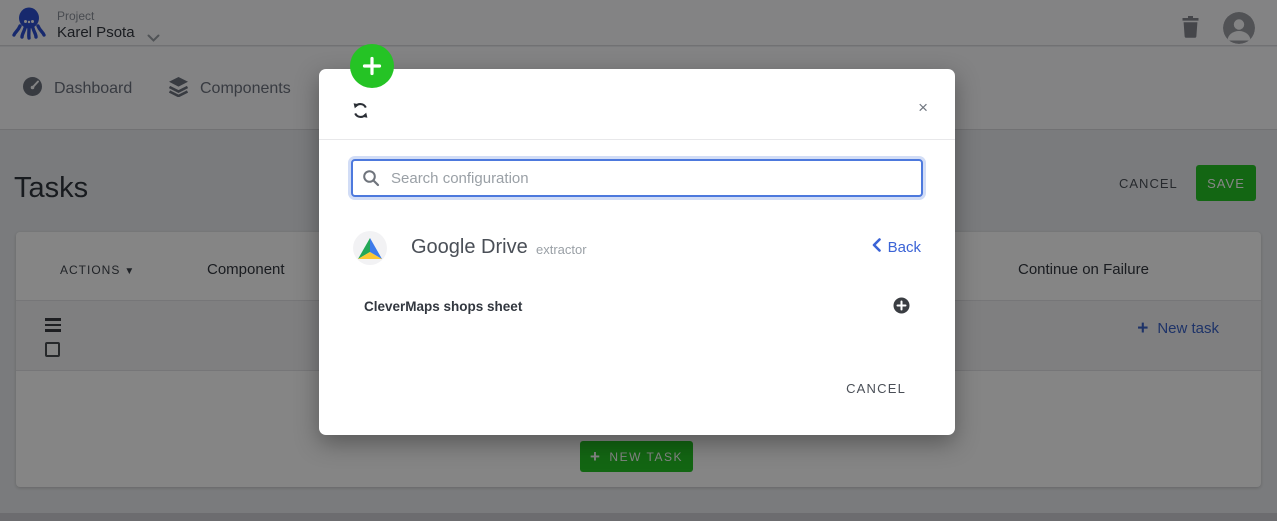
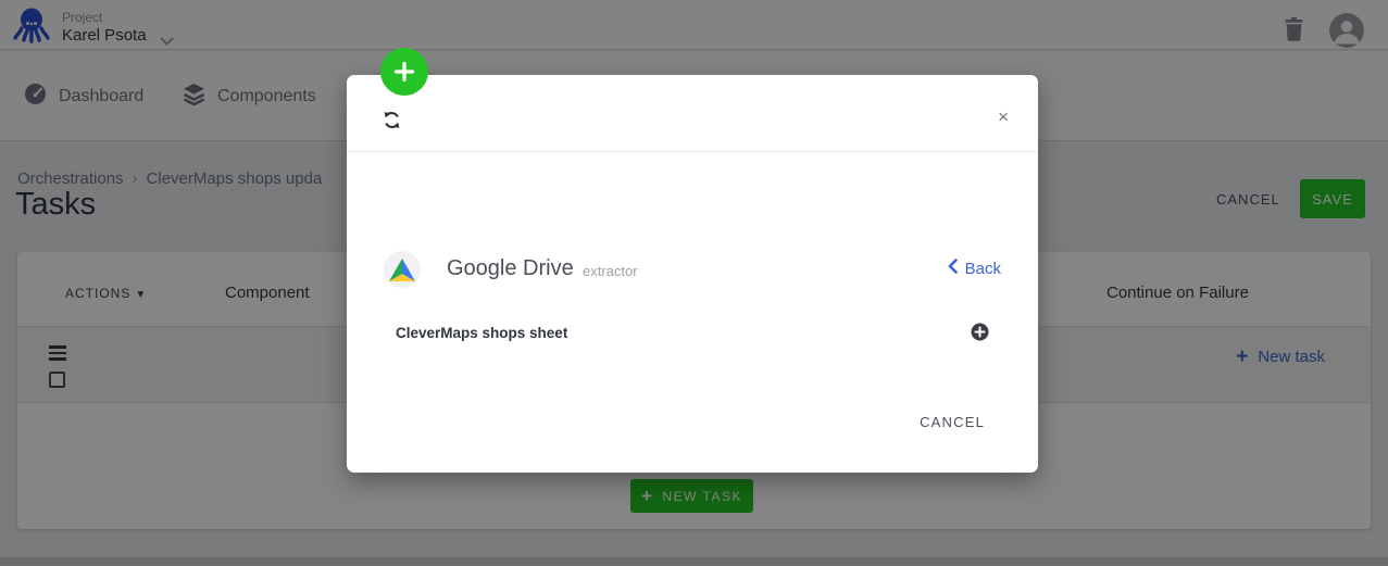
  Project
  Karel Psota
  Dashboard
  Components
+ Orchestrations › CleverMaps shops upda
  Tasks
  CANCEL
  SAVE
  ACTIONS ▼
  Component
  Continue on Failure
  +
  New task
  +
  NEW TASK
  ×
- Search configuration
  Google Drive
  extractor
  Back
  CleverMaps shops sheet
  CANCEL
